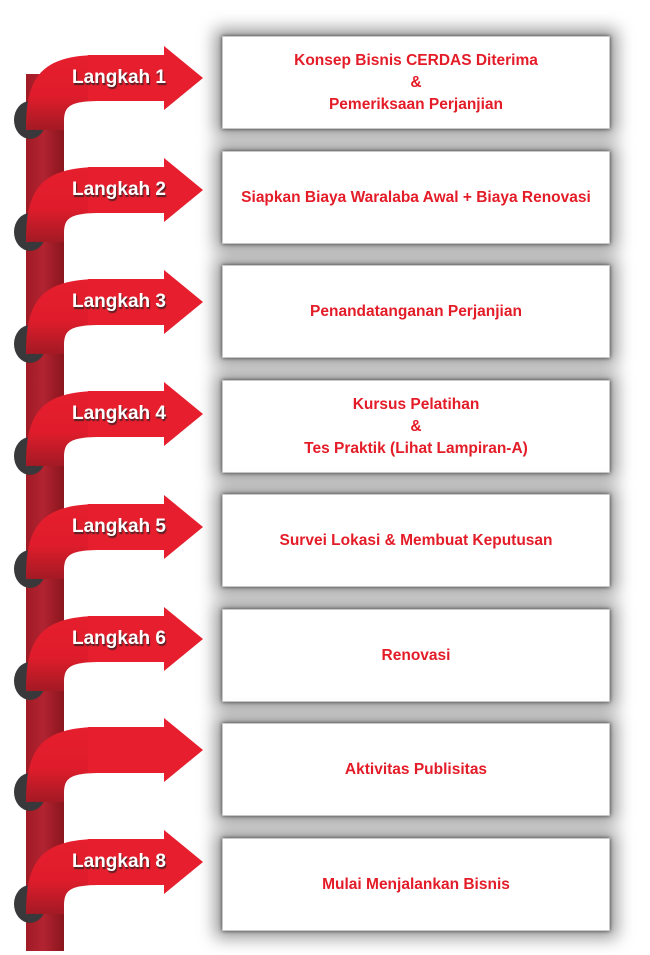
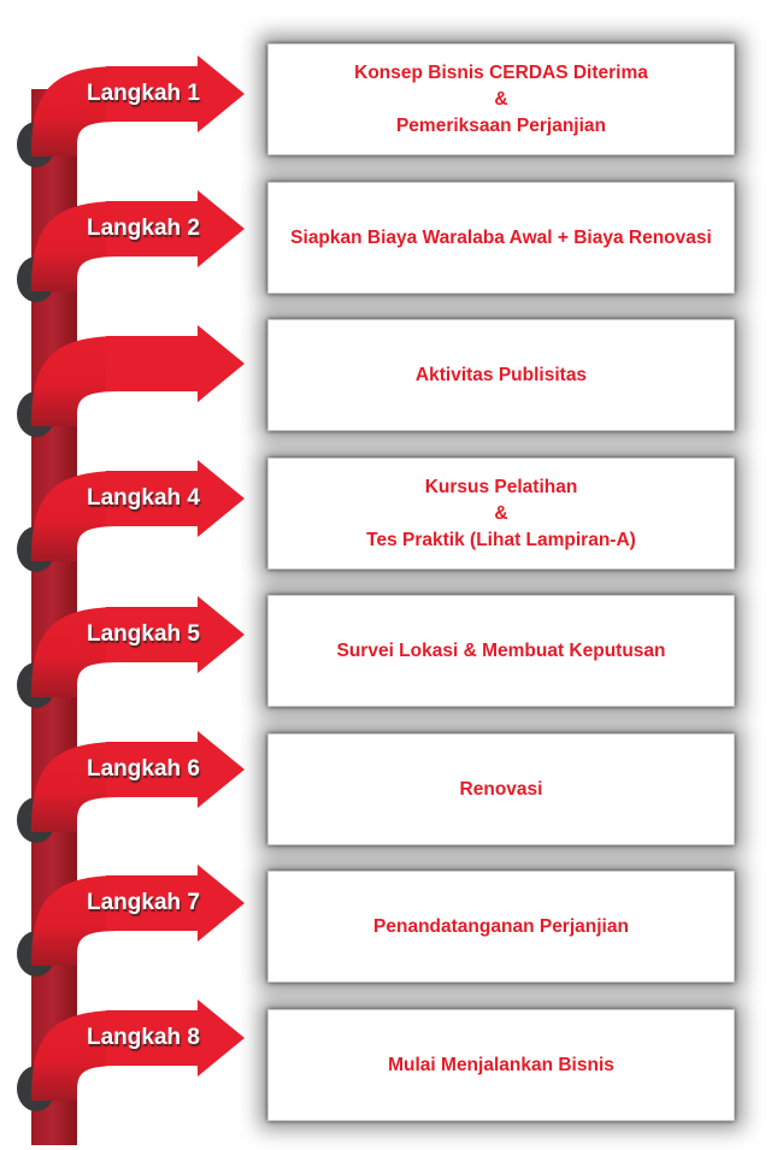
  Langkah 1
  Langkah 2
- Langkah 3
  Langkah 4
  Langkah 5
  Langkah 6
+ Langkah 7
  Langkah 8
  Konsep Bisnis CERDAS Diterima
  &
  Pemeriksaan Perjanjian
  Siapkan Biaya Waralaba Awal + Biaya Renovasi
- Penandatanganan Perjanjian
+ Aktivitas Publisitas
  Kursus Pelatihan
  &
  Tes Praktik (Lihat Lampiran-A)
  Survei Lokasi & Membuat Keputusan
  Renovasi
- Aktivitas Publisitas
+ Penandatanganan Perjanjian
  Mulai Menjalankan Bisnis
